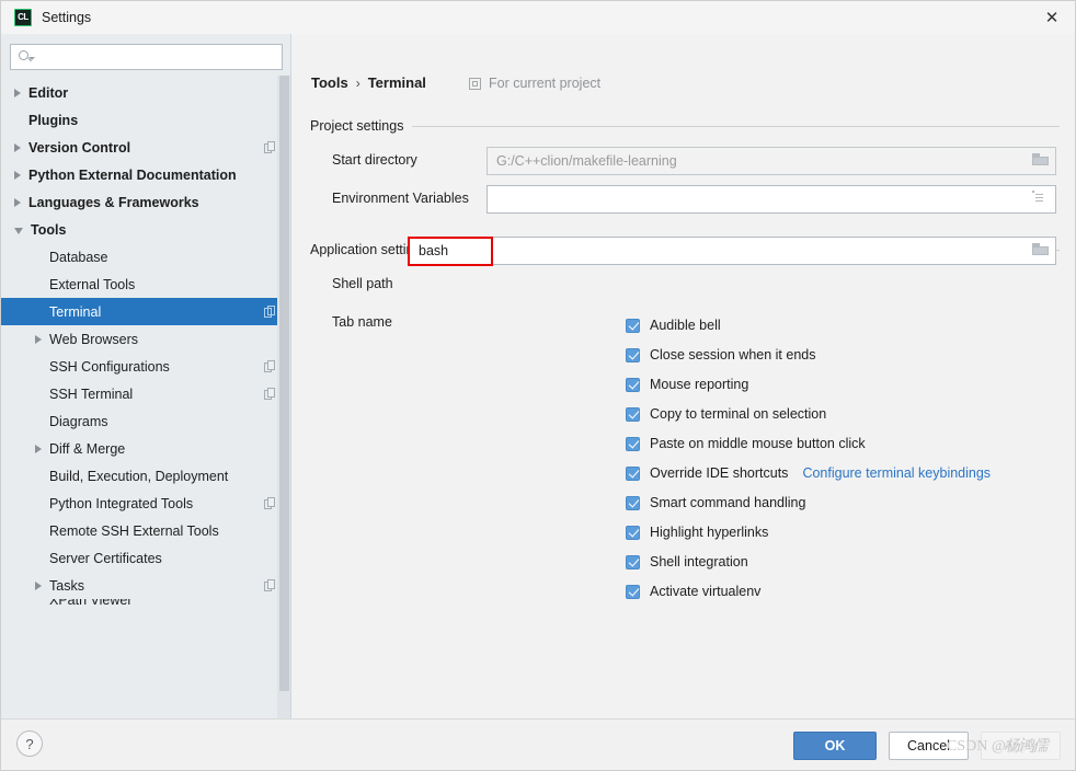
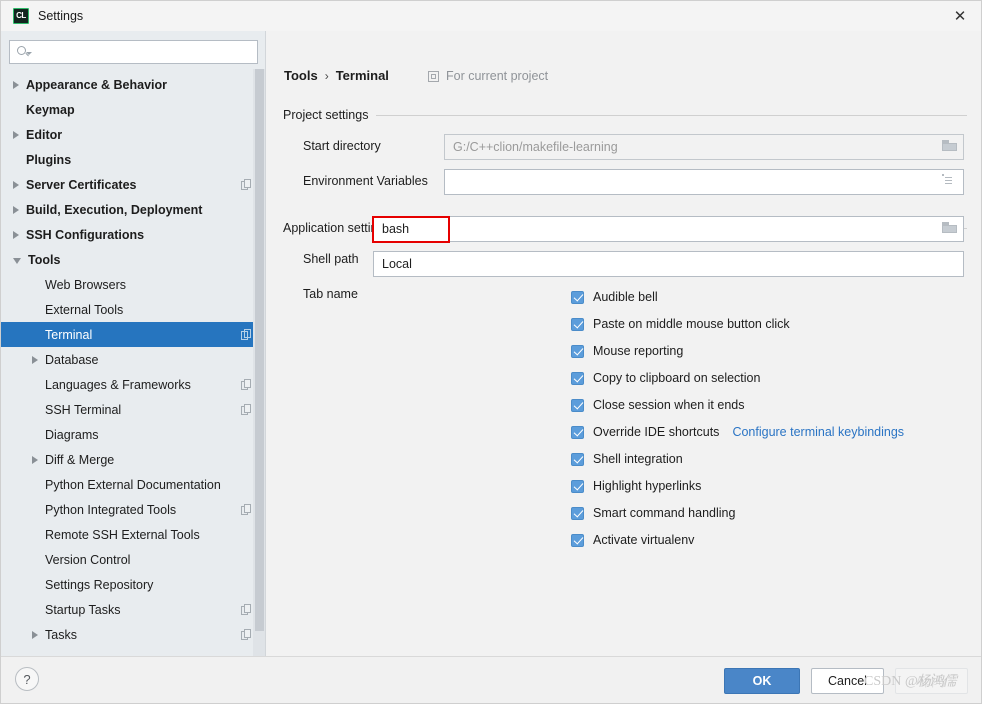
  CL
  Settings
  ✕
+ Appearance & Behavior
+ Keymap
  Editor
  Plugins
- Version Control
+ Server Certificates
- Python External Documentation
+ Build, Execution, Deployment
- Languages & Frameworks
+ SSH Configurations
  Tools
- Database
+ Web Browsers
  External Tools
  Terminal
- Web Browsers
+ Database
- SSH Configurations
+ Languages & Frameworks
  SSH Terminal
  Diagrams
  Diff & Merge
- Build, Execution, Deployment
+ Python External Documentation
  Python Integrated Tools
  Remote SSH External Tools
- Server Certificates
+ Version Control
+ Settings Repository
+ Startup Tasks
  Tasks
- XPath Viewer
  Tools
  ›
  Terminal
  For current project
  Project settings
  Start directory
  G:/C++clion/makefile-learning
  Environment Variables
  Application setti
  Shell path
  bash
  Tab name
+ Local
  Audible bell
- Close session when it ends
+ Paste on middle mouse button click
  Mouse reporting
- Copy to terminal on selection
+ Copy to clipboard on selection
- Paste on middle mouse button click
+ Close session when it ends
  Override IDE shortcuts
  Configure terminal keybindings
- Smart command handling
+ Shell integration
  Highlight hyperlinks
- Shell integration
+ Smart command handling
  Activate virtualenv
  ?
  OK
  Cancel
  Apply
  CSDN @杨鸿儒
